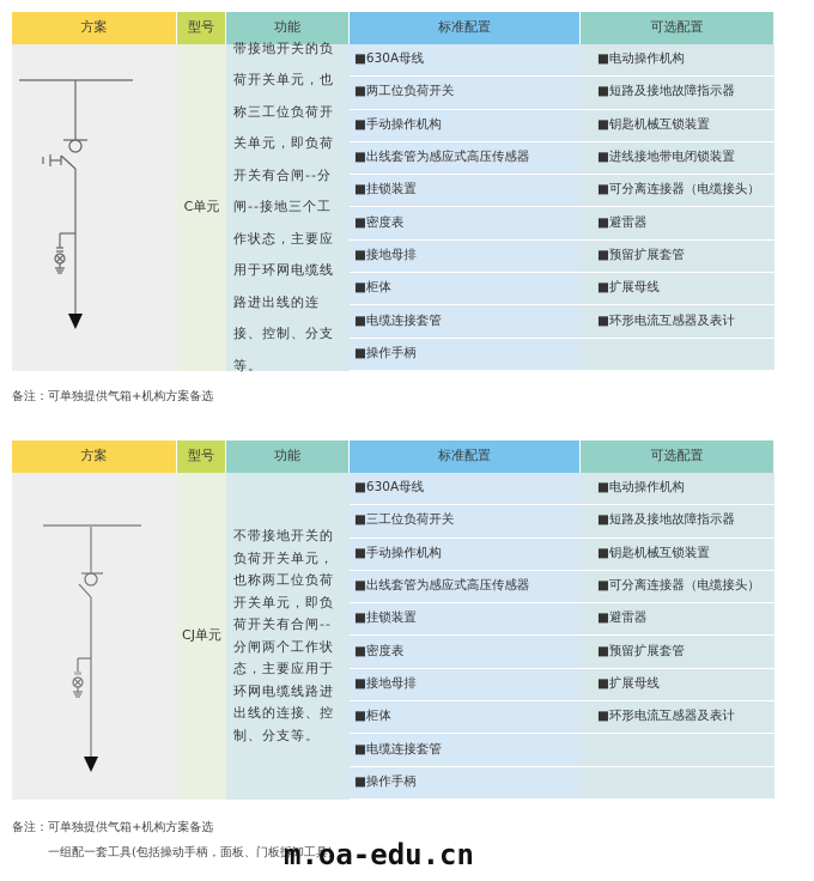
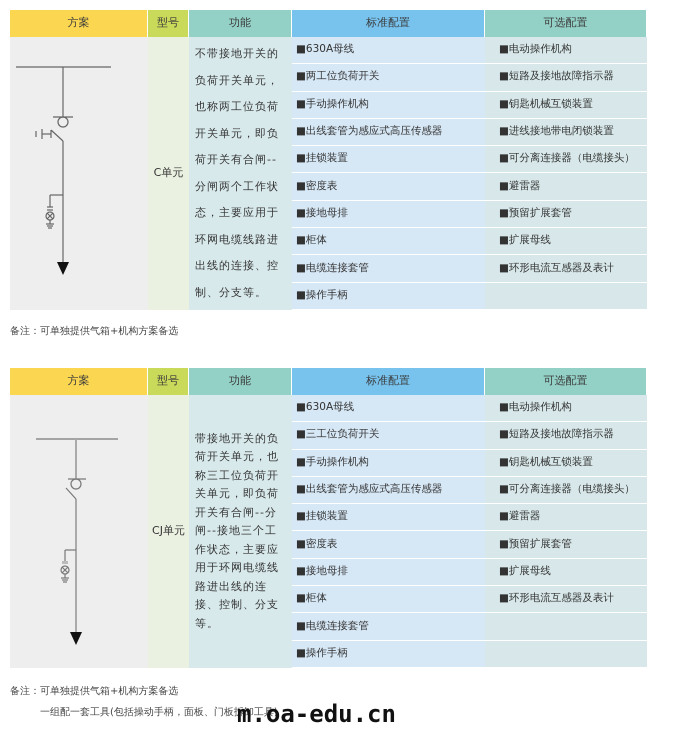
  方案
  型号
  功能
  标准配置
  可选配置
  C单元
- 带接地开关的负荷开关单元，也称三工位负荷开关单元，即负荷开关有合闸--分闸--接地三个工作状态，主要应用于环网电缆线路进出线的连接、控制、分支等。
+ 不带接地开关的负荷开关单元，也称两工位负荷开关单元，即负荷开关有合闸--分闸两个工作状态，主要应用于环网电缆线路进出线的连接、控制、分支等。
  ■630A母线
  ■两工位负荷开关
  ■手动操作机构
  ■出线套管为感应式高压传感器
  ■挂锁装置
  ■密度表
  ■接地母排
  ■柜体
  ■电缆连接套管
  ■操作手柄
  ■电动操作机构
  ■短路及接地故障指示器
  ■钥匙机械互锁装置
  ■进线接地带电闭锁装置
  ■可分离连接器（电缆接头）
  ■避雷器
  ■预留扩展套管
  ■扩展母线
  ■环形电流互感器及表计
  备注：可单独提供气箱+机构方案备选
  方案
  型号
  功能
  标准配置
  可选配置
  CJ单元
- 不带接地开关的负荷开关单元，也称两工位负荷开关单元，即负荷开关有合闸--分闸两个工作状态，主要应用于环网电缆线路进出线的连接、控制、分支等。
+ 带接地开关的负荷开关单元，也称三工位负荷开关单元，即负荷开关有合闸--分闸--接地三个工作状态，主要应用于环网电缆线路进出线的连接、控制、分支等。
  ■630A母线
  ■三工位负荷开关
  ■手动操作机构
  ■出线套管为感应式高压传感器
  ■挂锁装置
  ■密度表
  ■接地母排
  ■柜体
  ■电缆连接套管
  ■操作手柄
  ■电动操作机构
  ■短路及接地故障指示器
  ■钥匙机械互锁装置
  ■可分离连接器（电缆接头）
  ■避雷器
  ■预留扩展套管
  ■扩展母线
  ■环形电流互感器及表计
  备注：可单独提供气箱+机构方案备选
  一组配一套工具(包括操动手柄，面板、门板拆卸工具)
  m.oa-edu.cn
